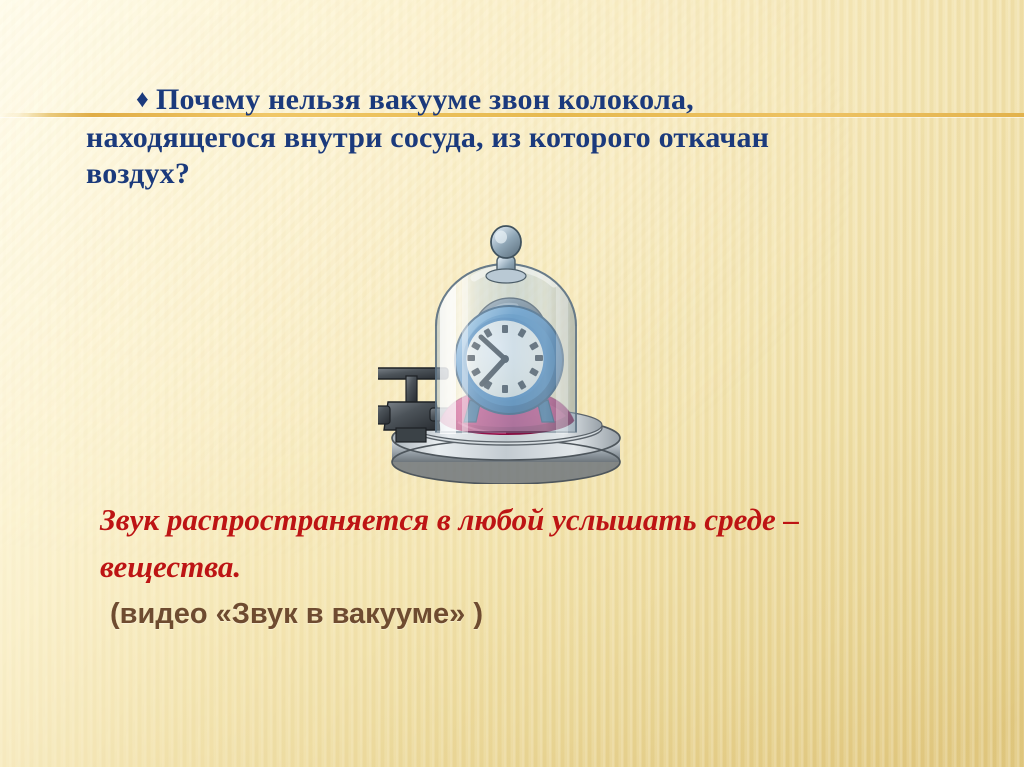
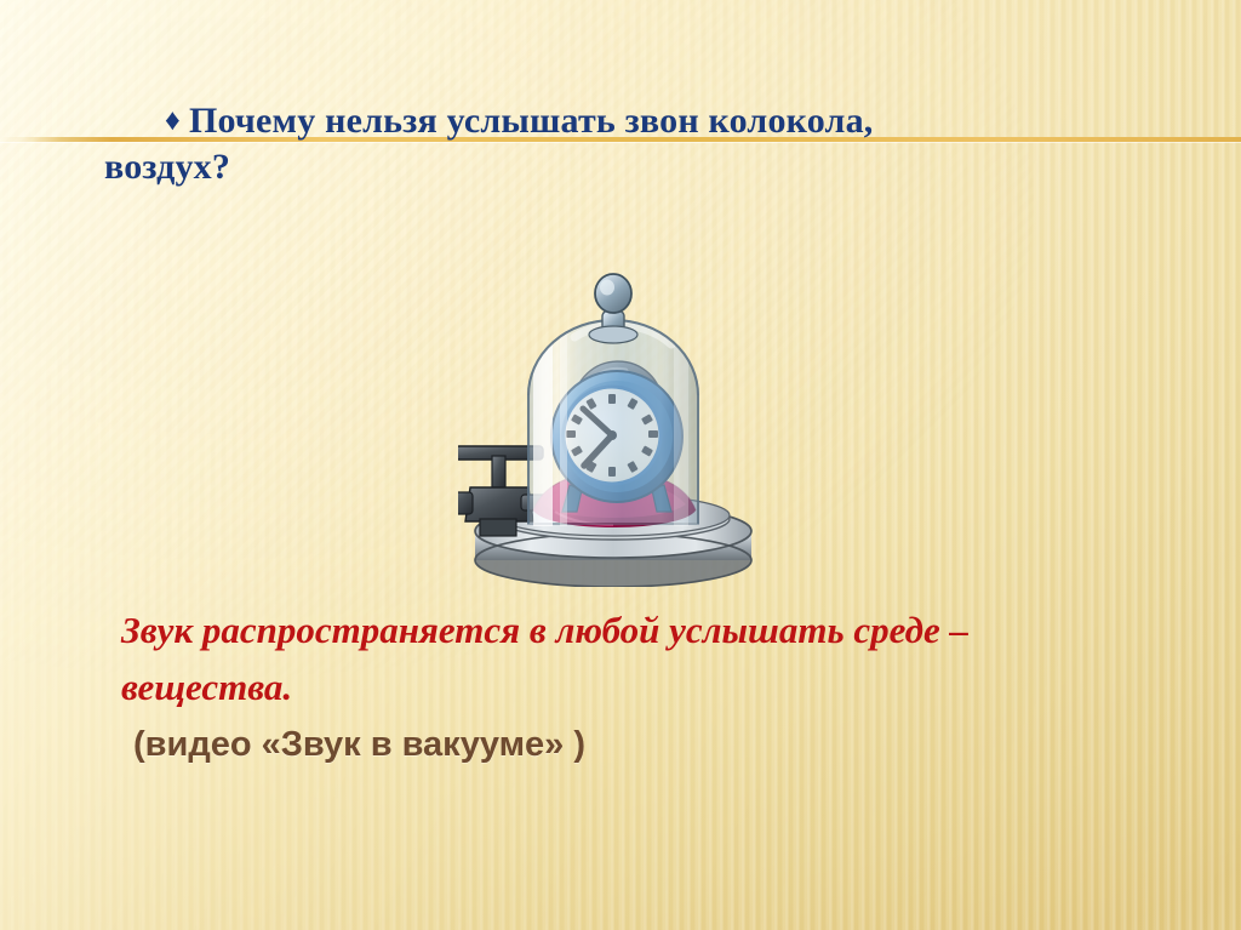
- ♦ Почему нельзя вакууме звон колокола,
+ ♦ Почему нельзя услышать звон колокола,
- находящегося внутри сосуда, из которого откачан
  воздух?
  Звук распространяется в любой услышать среде –
  вещества.
  (видео «Звук в вакууме» )
